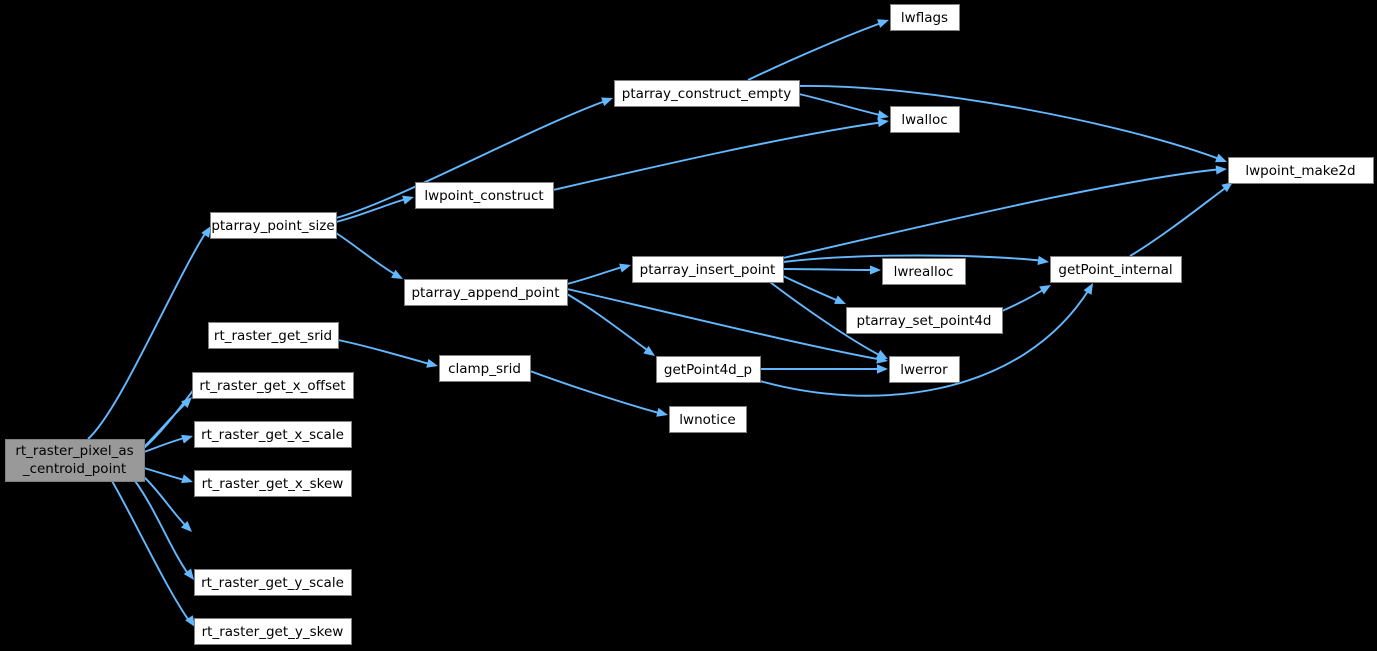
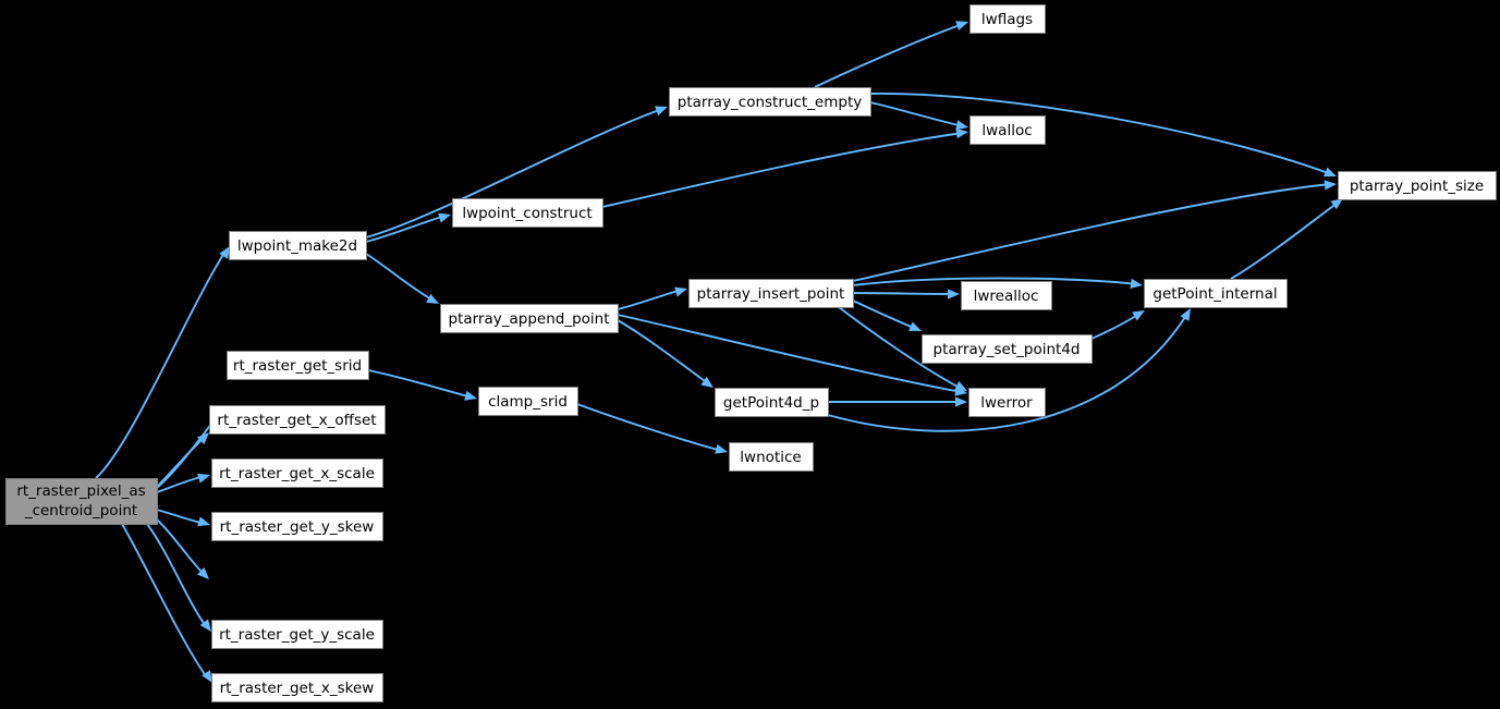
  rt_raster_pixel_as
  _centroid_point
- ptarray_point_size
+ lwpoint_make2d
  rt_raster_get_srid
  rt_raster_get_x_offset
  rt_raster_get_x_scale
- rt_raster_get_x_skew
+ rt_raster_get_y_skew
  rt_raster_get_y_scale
- rt_raster_get_y_skew
+ rt_raster_get_x_skew
  lwpoint_construct
  ptarray_append_point
  clamp_srid
  ptarray_construct_empty
  ptarray_insert_point
  getPoint4d_p
  lwnotice
  lwflags
  lwalloc
  lwrealloc
  ptarray_set_point4d
  lwerror
  getPoint_internal
- lwpoint_make2d
+ ptarray_point_size
